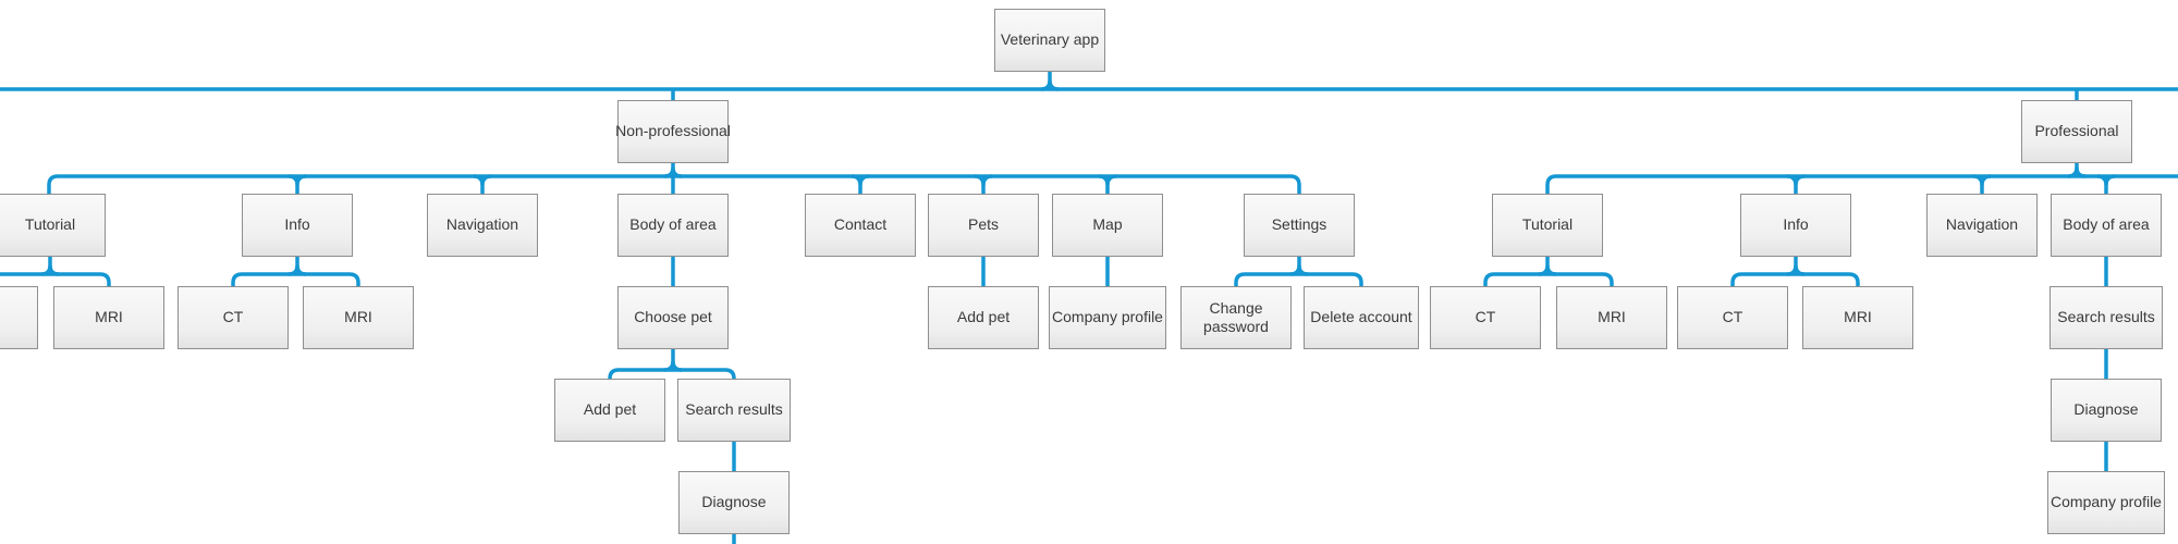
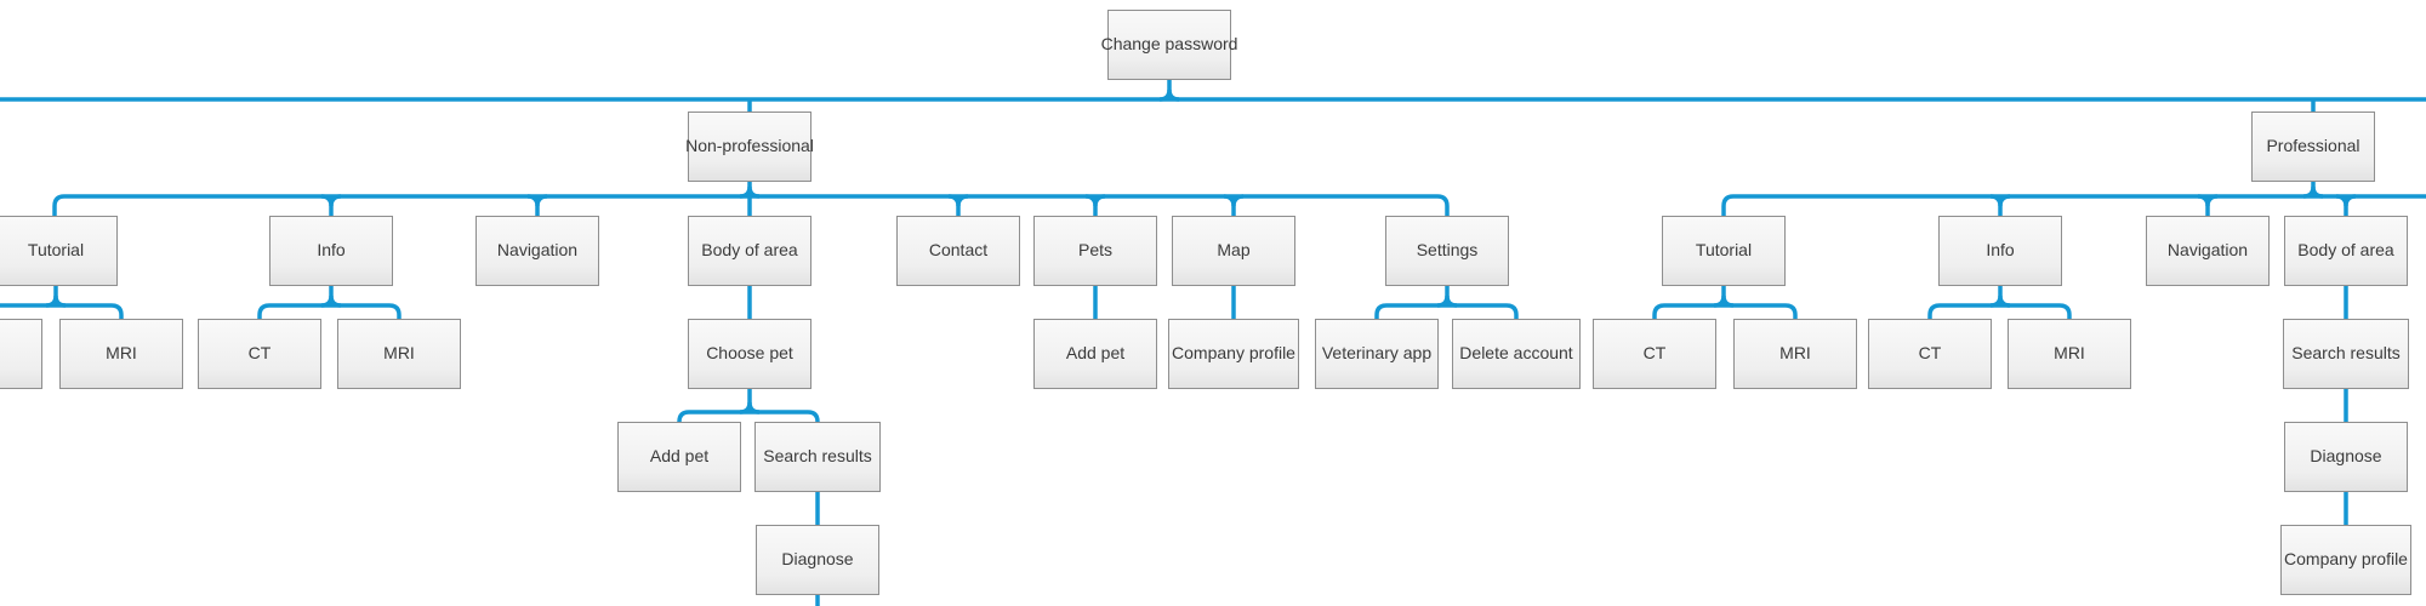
- Veterinary app
+ Change password
  Non-professional
  Professional
  Tutorial
  Info
  Navigation
  Body of area
  Contact
  Pets
  Map
  Settings
  MRI
  CT
  MRI
  Choose pet
  Add pet
  Company profile
- Change password
+ Veterinary app
  Delete account
  Add pet
  Search results
  Diagnose
  Tutorial
  Info
  Navigation
  Body of area
  CT
  MRI
  CT
  MRI
  Search results
  Diagnose
  Company profile
